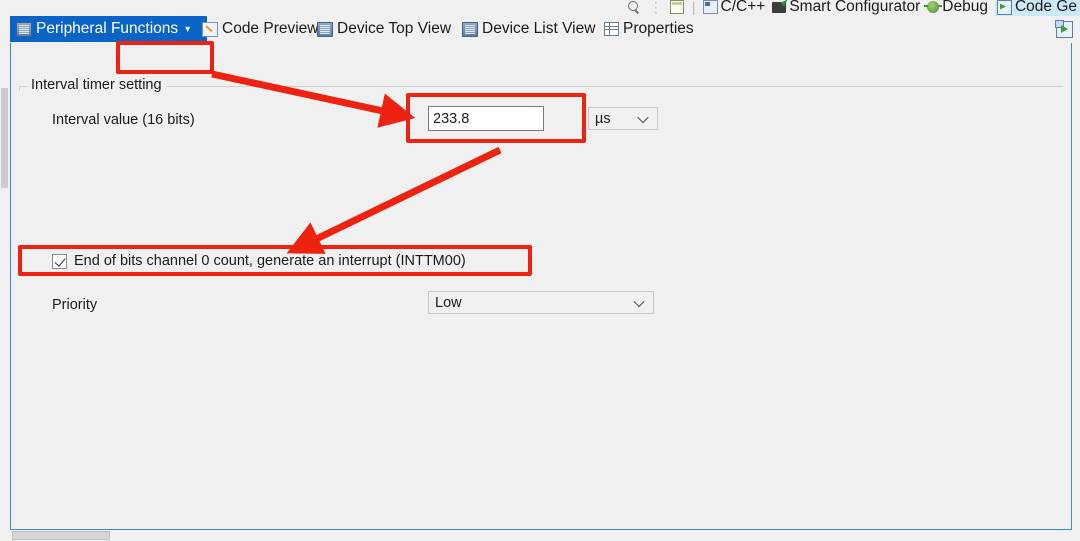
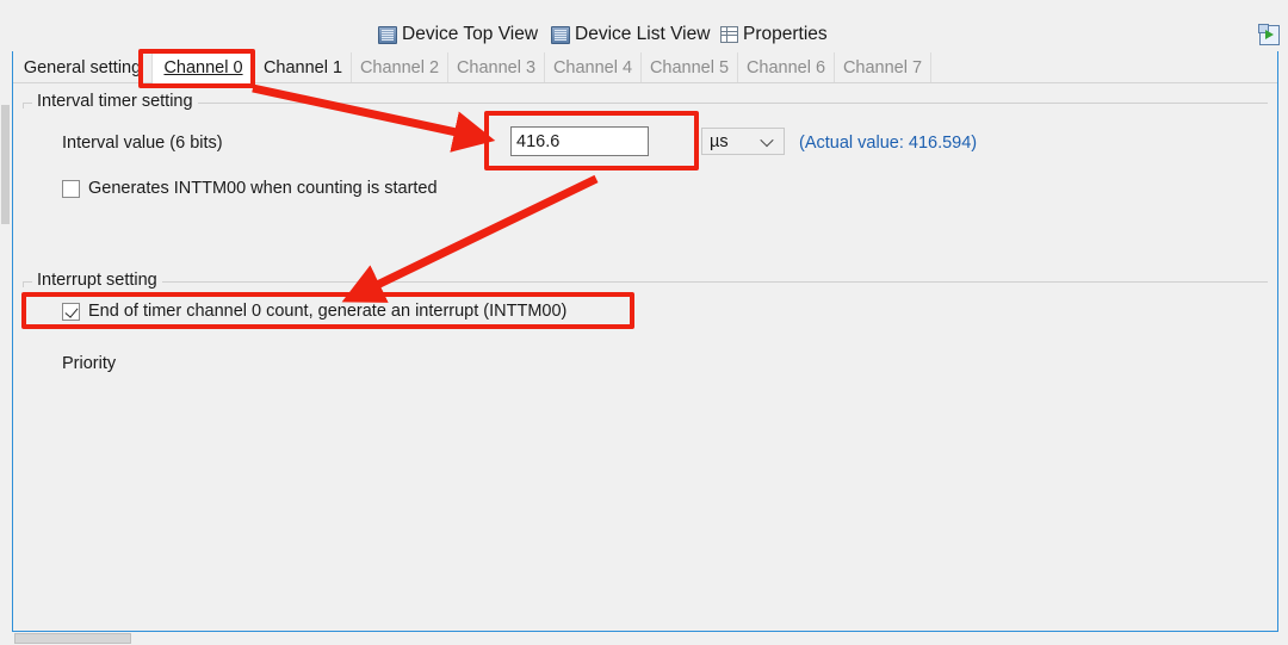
- ⋮
- |
- C/C++
- Smart Configurator
- Debug
- Code Ge
- Peripheral Functions
- ▾
- Code Preview
  Device Top View
  Device List View
  Properties
+ General setting
+ Channel 0
+ Channel 1
+ Channel 2
+ Channel 3
+ Channel 4
+ Channel 5
+ Channel 6
+ Channel 7
  Interval timer setting
- Interval value (16 bits)
+ Interval value (6 bits)
- 233.8
+ 416.6
  µs
+ (Actual value: 416.594)
+ Generates INTTM00 when counting is started
+ Interrupt setting
- End of bits channel 0 count, generate an interrupt (INTTM00)
+ End of timer channel 0 count, generate an interrupt (INTTM00)
  Priority
- Low
